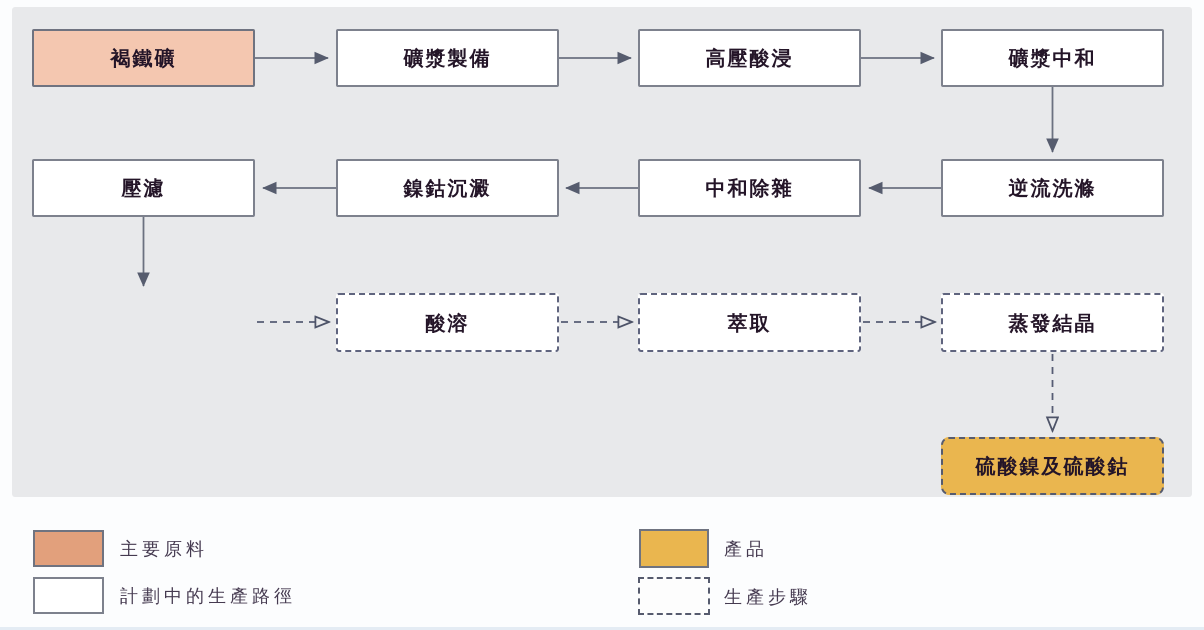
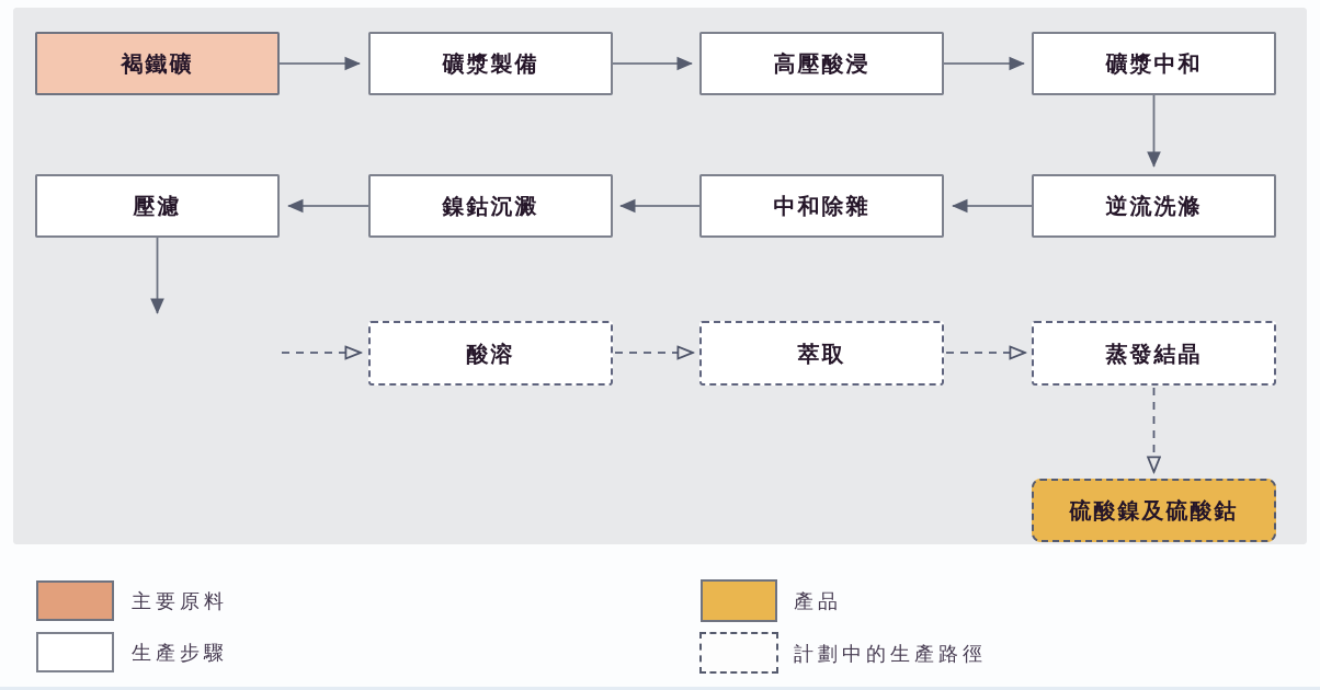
  褐鐵礦
  礦漿製備
  高壓酸浸
  礦漿中和
  壓濾
  鎳鈷沉澱
  中和除雜
  逆流洗滌
  酸溶
  萃取
  蒸發結晶
  硫酸鎳及硫酸鈷
  主要原料
- 計劃中的生產路徑
+ 生產步驟
  產品
- 生產步驟
+ 計劃中的生產路徑
